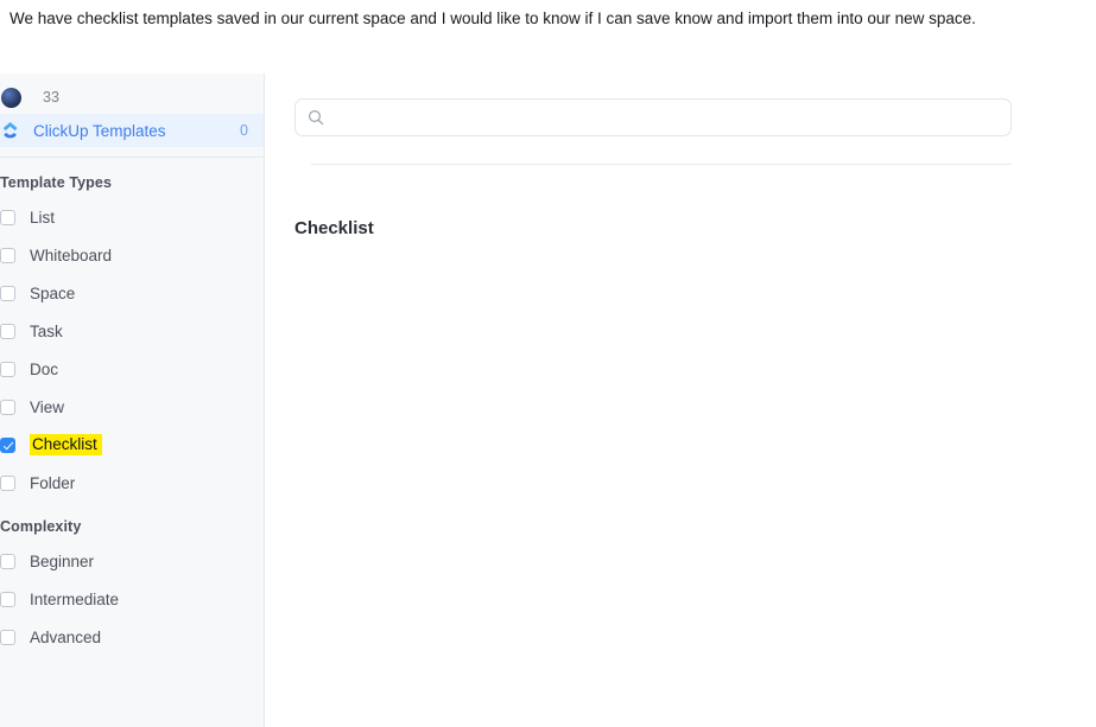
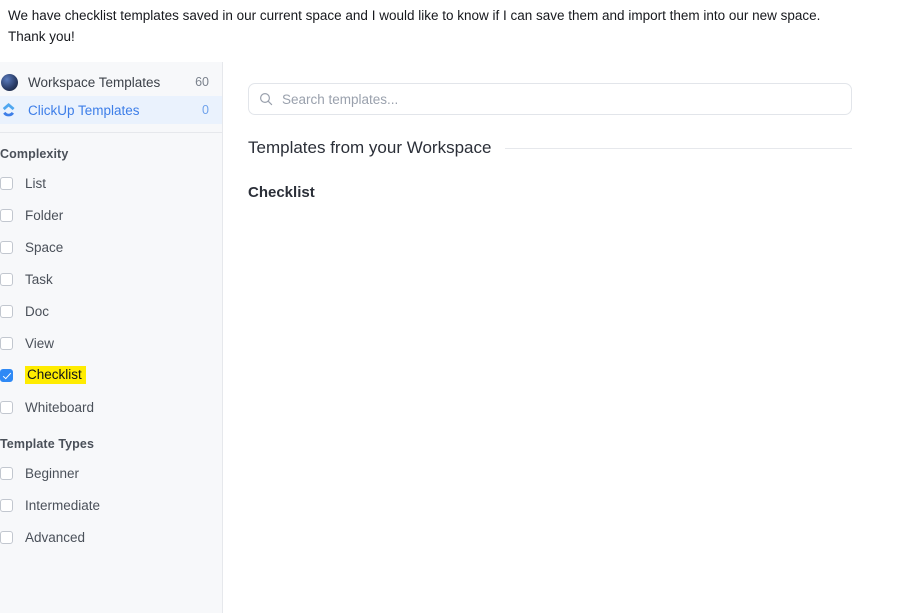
- We have checklist templates saved in our current space and I would like to know if I can save know and import them into our new space.
+ We have checklist templates saved in our current space and I would like to know if I can save them and import them into our new space.
+ Thank you!
+ Workspace Templates
- 33
+ 60
  ClickUp Templates
  0
- Template Types
+ Complexity
  List
- Whiteboard
+ Folder
  Space
  Task
  Doc
  View
  Checklist
- Folder
+ Whiteboard
- Complexity
+ Template Types
  Beginner
  Intermediate
  Advanced
+ Search templates...
+ Templates from your Workspace
  Checklist
